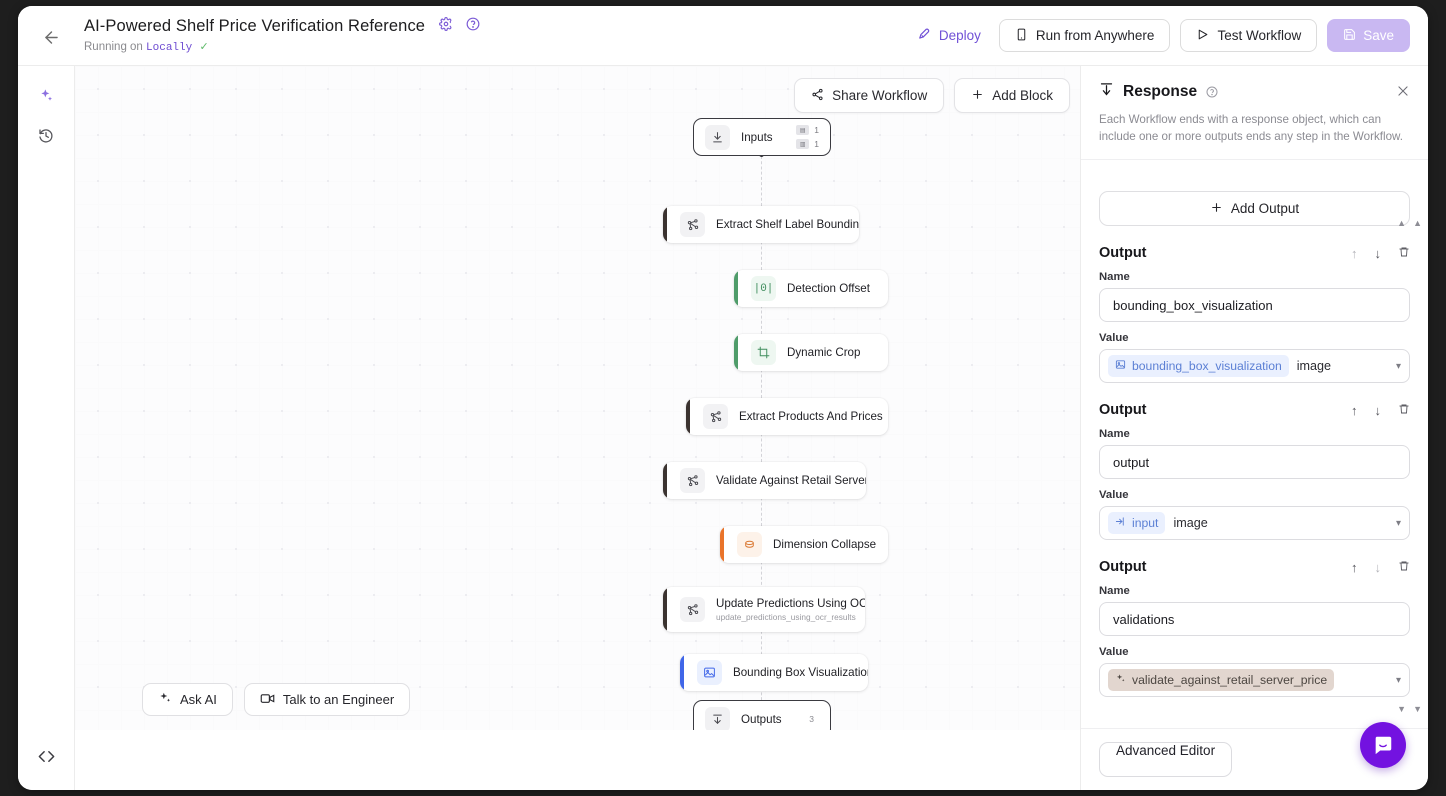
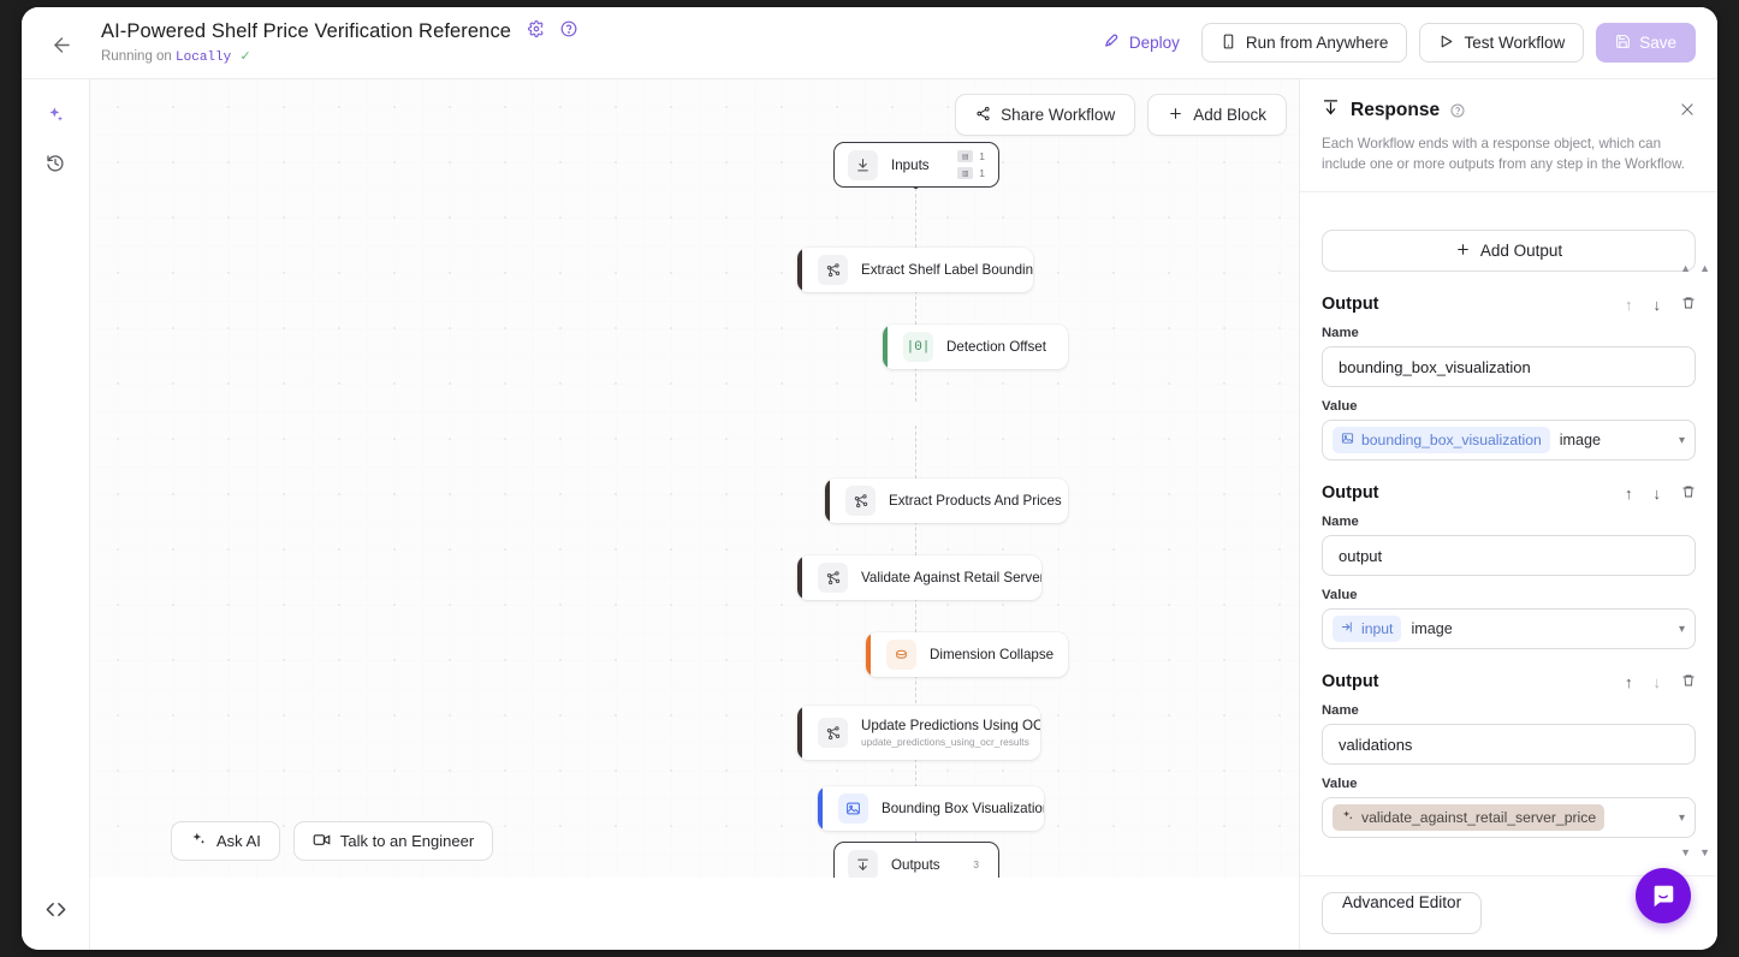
  AI-Powered Shelf Price Verification Reference
  Running on Locally ✓
  Deploy
  Run from Anywhere
  Test Workflow
  Save
  Share Workflow
  Add Block
  Inputs
  1
  1
  Extract Shelf Label Boundin
  |0|
  Detection Offset
- Dynamic Crop
  Extract Products And Prices
  Validate Against Retail Serve
  Dimension Collapse
  Update Predictions Using OC
  update_predictions_using_ocr_results
  Bounding Box Visualizatio
  Outputs
  3
  Ask AI
  Talk to an Engineer
  Response
- Each Workflow ends with a response object, which can include one or more outputs ends any step in the Workflow.
+ Each Workflow ends with a response object, which can include one or more outputs from any step in the Workflow.
  Add Output
  Output
  ↑
  ↓
  Name
  bounding_box_visualization
  Value
  bounding_box_visualization
  image
  ▾
  Output
  ↑
  ↓
  Name
  output
  Value
  input
  image
  ▾
  Output
  ↑
  ↓
  Name
  validations
  Value
  validate_against_retail_server_price
  ▾
  ▲
  ▲
  ▼
  ▼
  Advanced Editor
